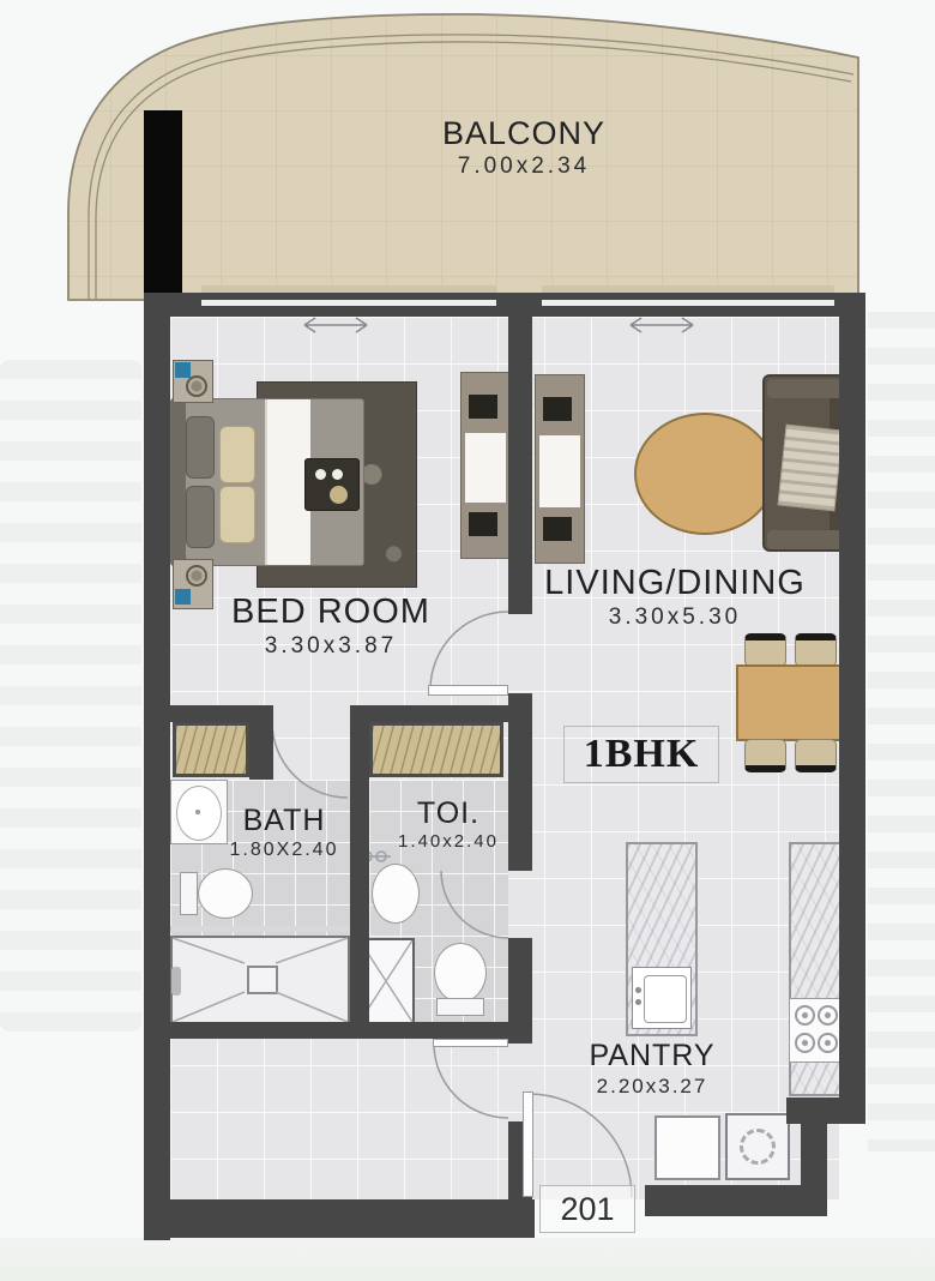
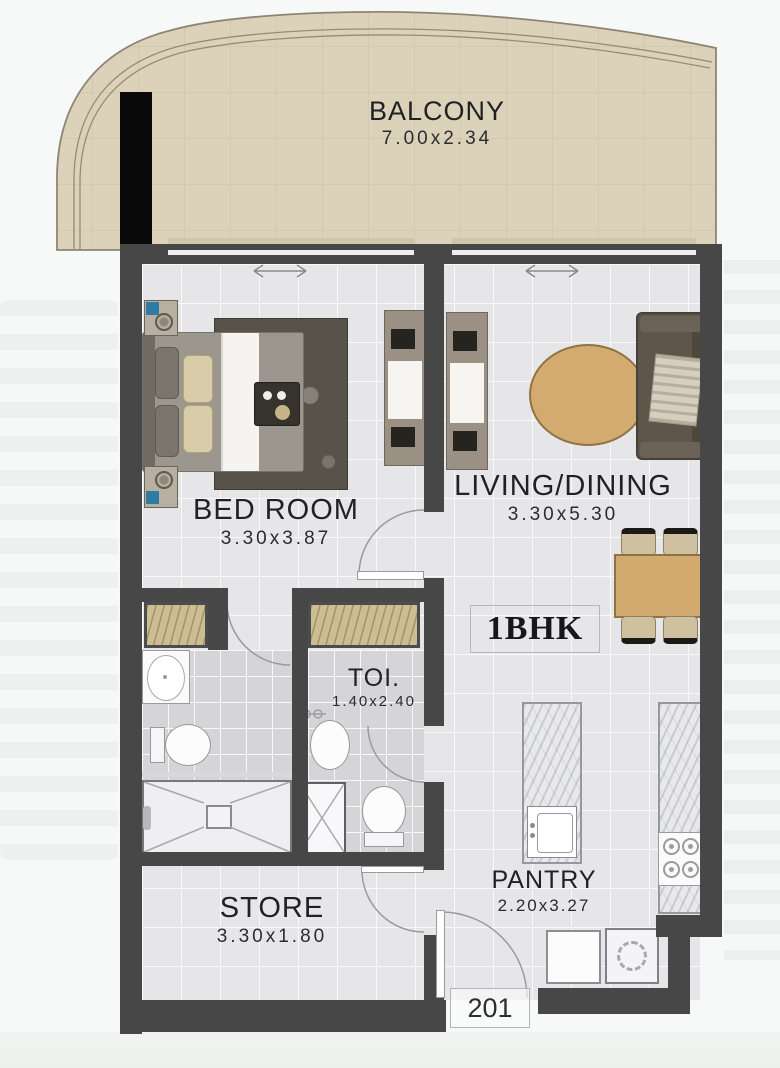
  BALCONY
  7.00x2.34
  BED ROOM
  3.30x3.87
  LIVING/DINING
  3.30x5.30
- BATH
- 1.80X2.40
  TOI.
  1.40x2.40
+ STORE
+ 3.30x1.80
  PANTRY
  2.20x3.27
  1BHK
  201
